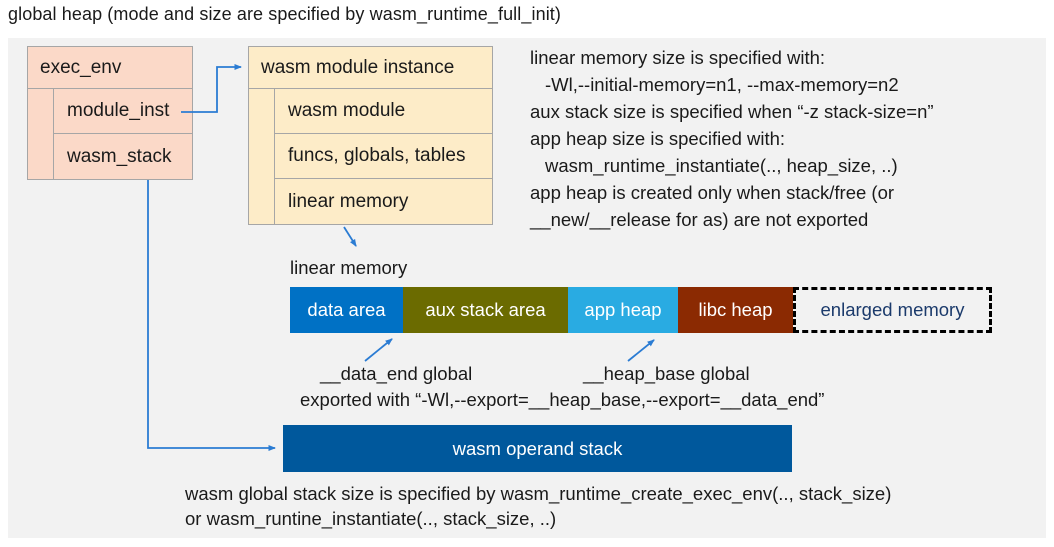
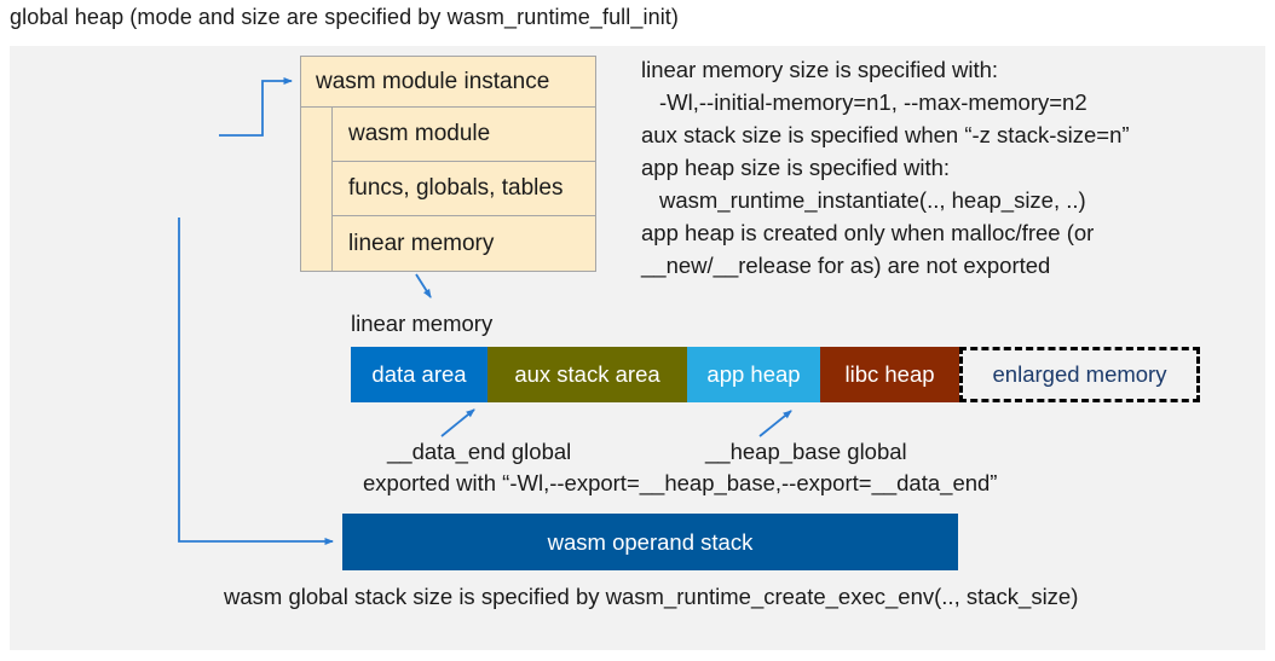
  global heap (mode and size are specified by wasm_runtime_full_init)
- exec_env
- module_inst
- wasm_stack
  wasm module instance
  wasm module
  funcs, globals, tables
  linear memory
  linear memory size is specified with:
  -Wl,--initial-memory=n1, --max-memory=n2
  aux stack size is specified when “-z stack-size=n”
  app heap size is specified with:
  wasm_runtime_instantiate(.., heap_size, ..)
- app heap is created only when stack/free (or
+ app heap is created only when malloc/free (or
  __new/__release for as) are not exported
  linear memory
  data area
  aux stack area
  app heap
  libc heap
  enlarged memory
  __data_end global
  __heap_base global
  exported with “-Wl,--export=__heap_base,--export=__data_end”
  wasm operand stack
  wasm global stack size is specified by wasm_runtime_create_exec_env(.., stack_size)
- or wasm_runtine_instantiate(.., stack_size, ..)
